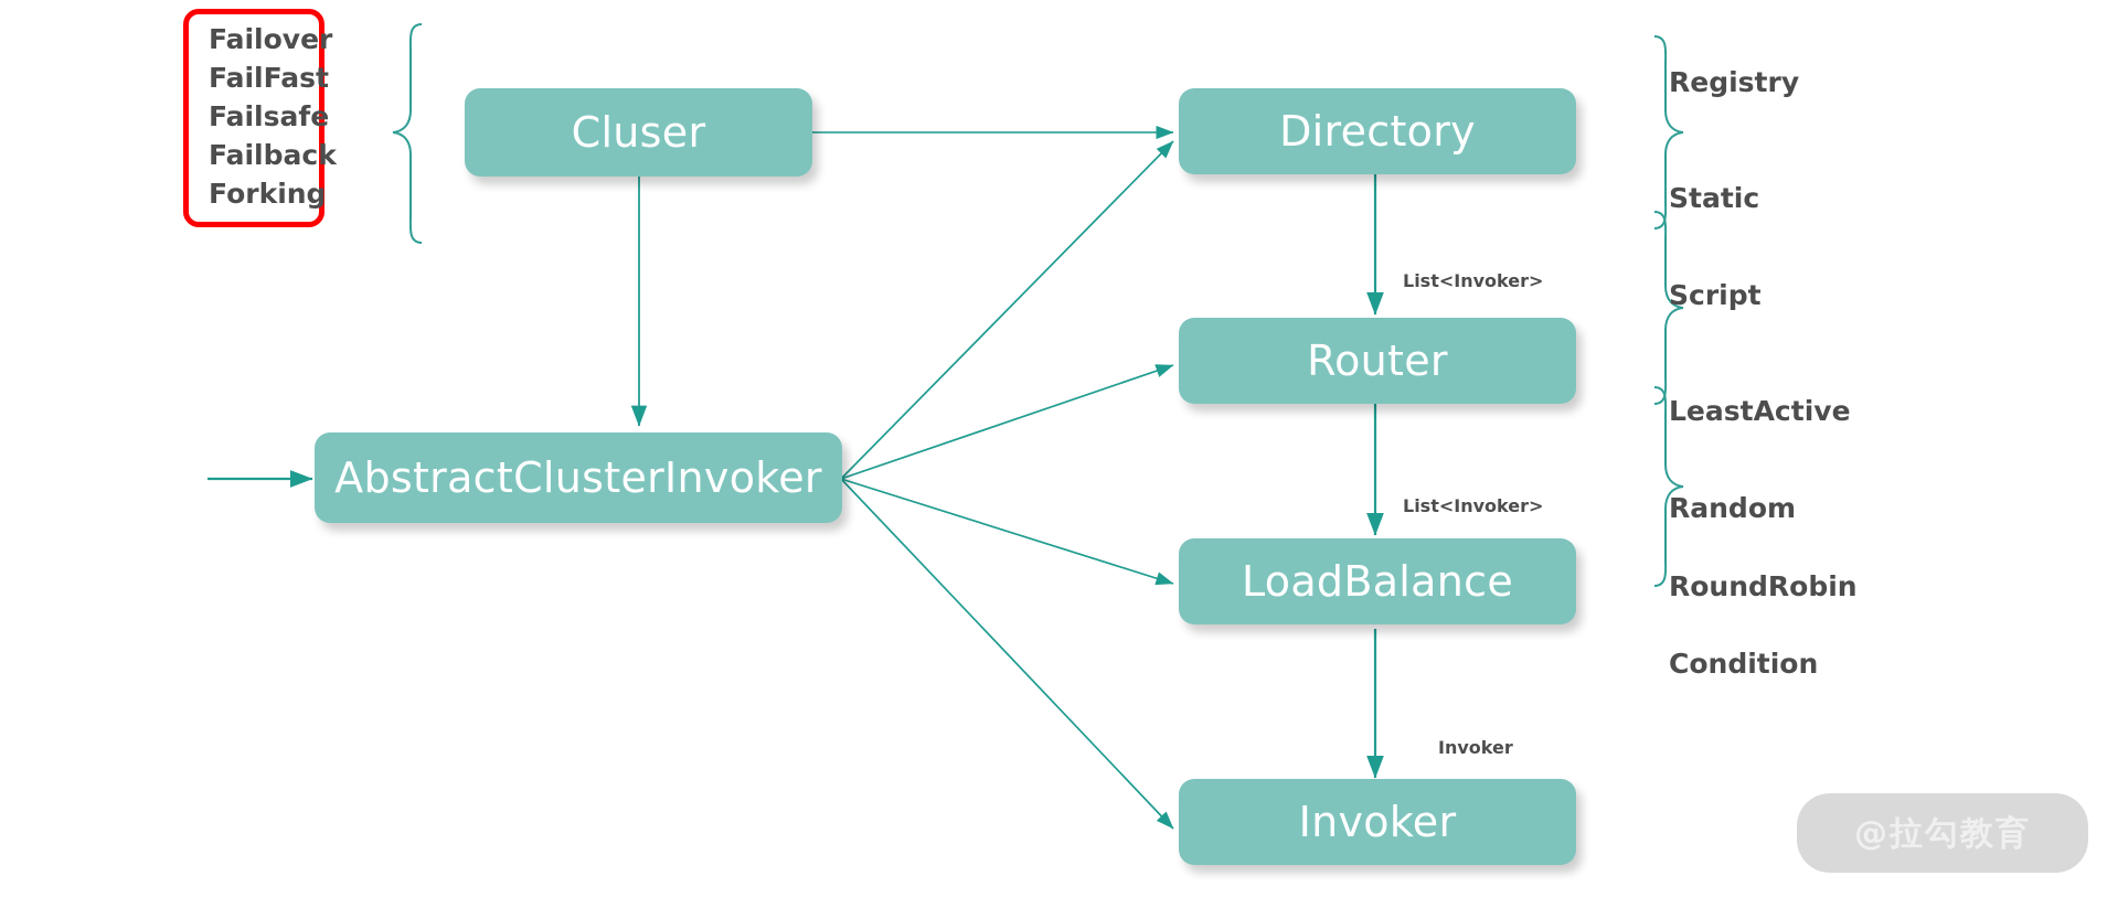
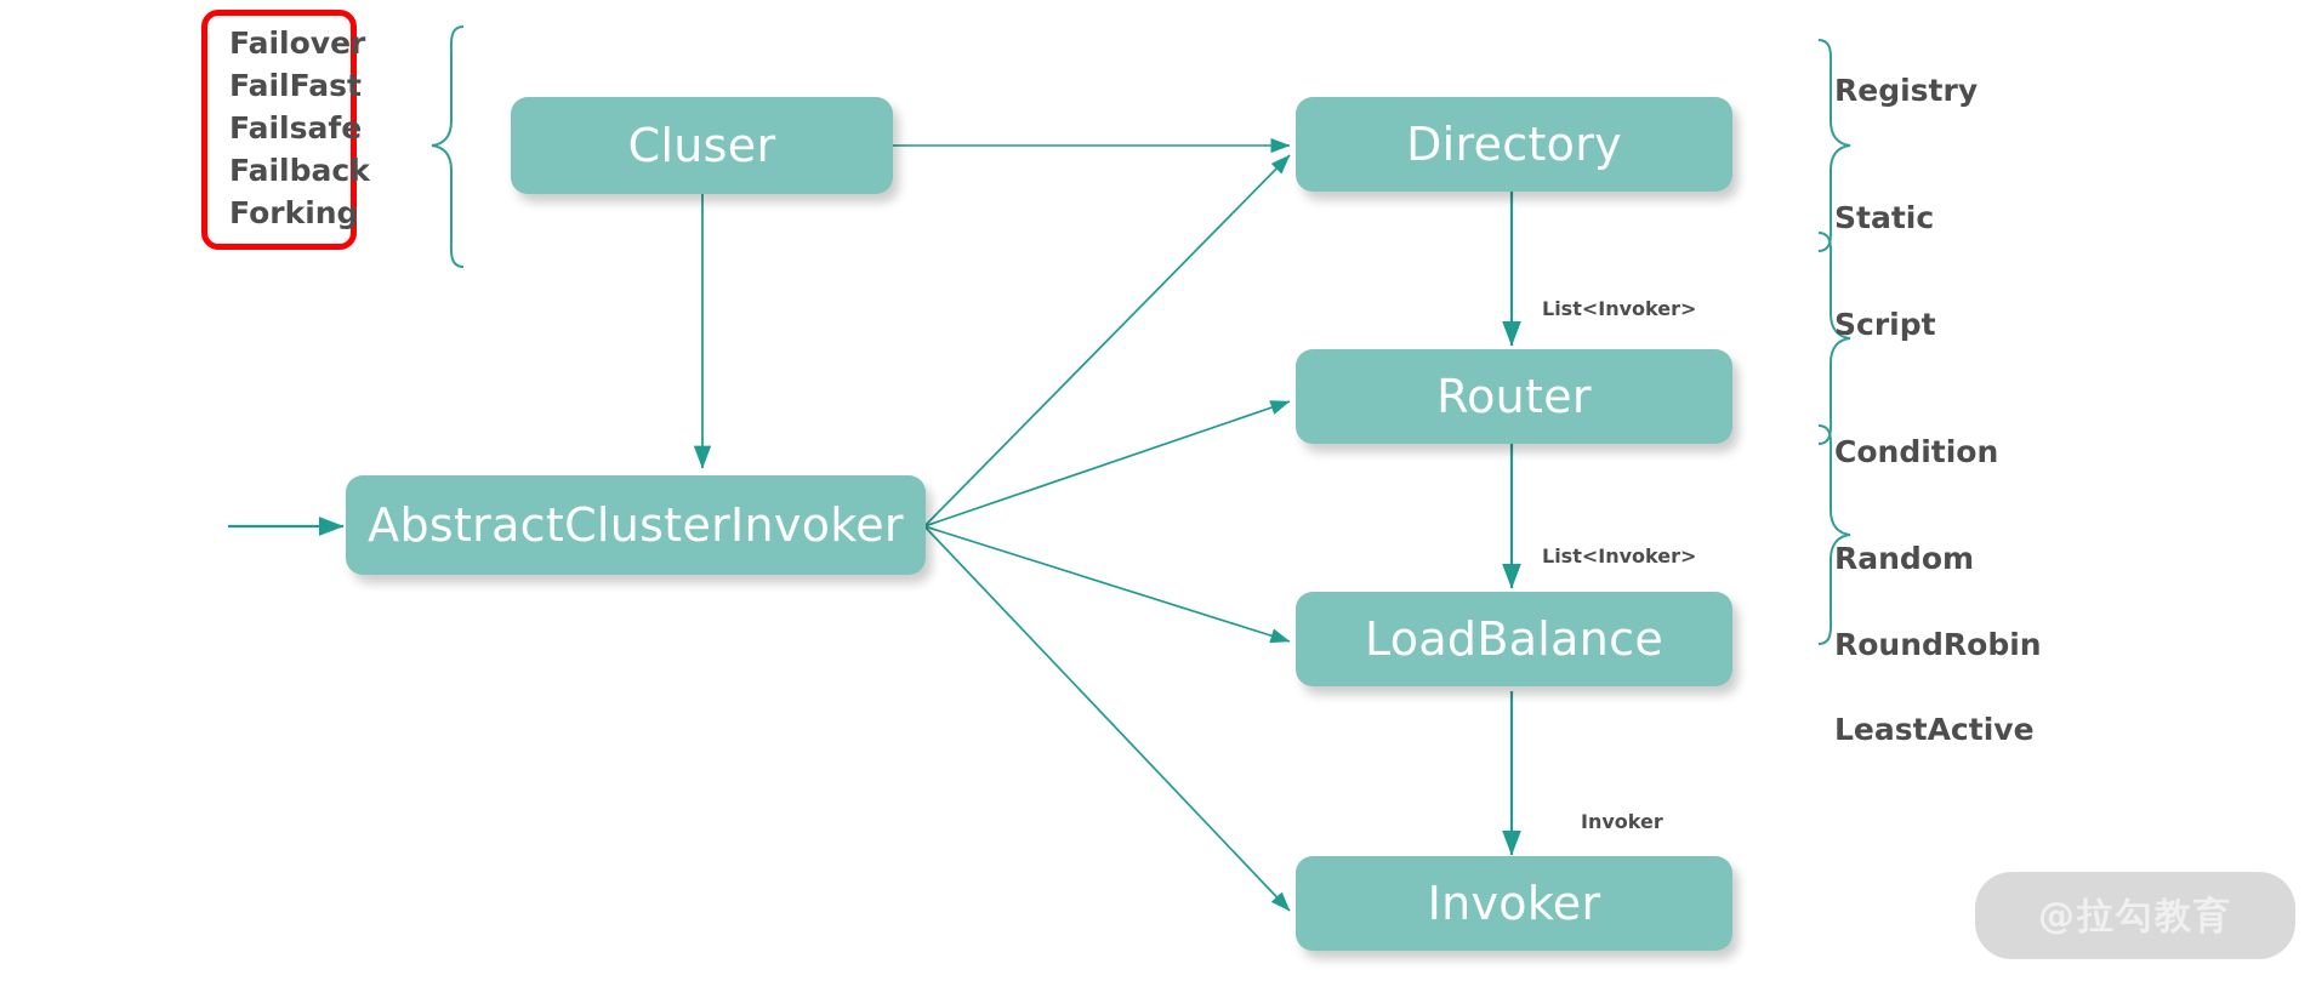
  Failover
  FailFast
  Failsafe
  Failback
  Forking
  Cluser
  AbstractClusterInvoker
  Directory
  Router
  LoadBalance
  Invoker
  List<Invoker>
  List<Invoker>
  Invoker
  Registry
  Static
  Script
- LeastActive
+ Condition
  Random
  RoundRobin
- Condition
+ LeastActive
